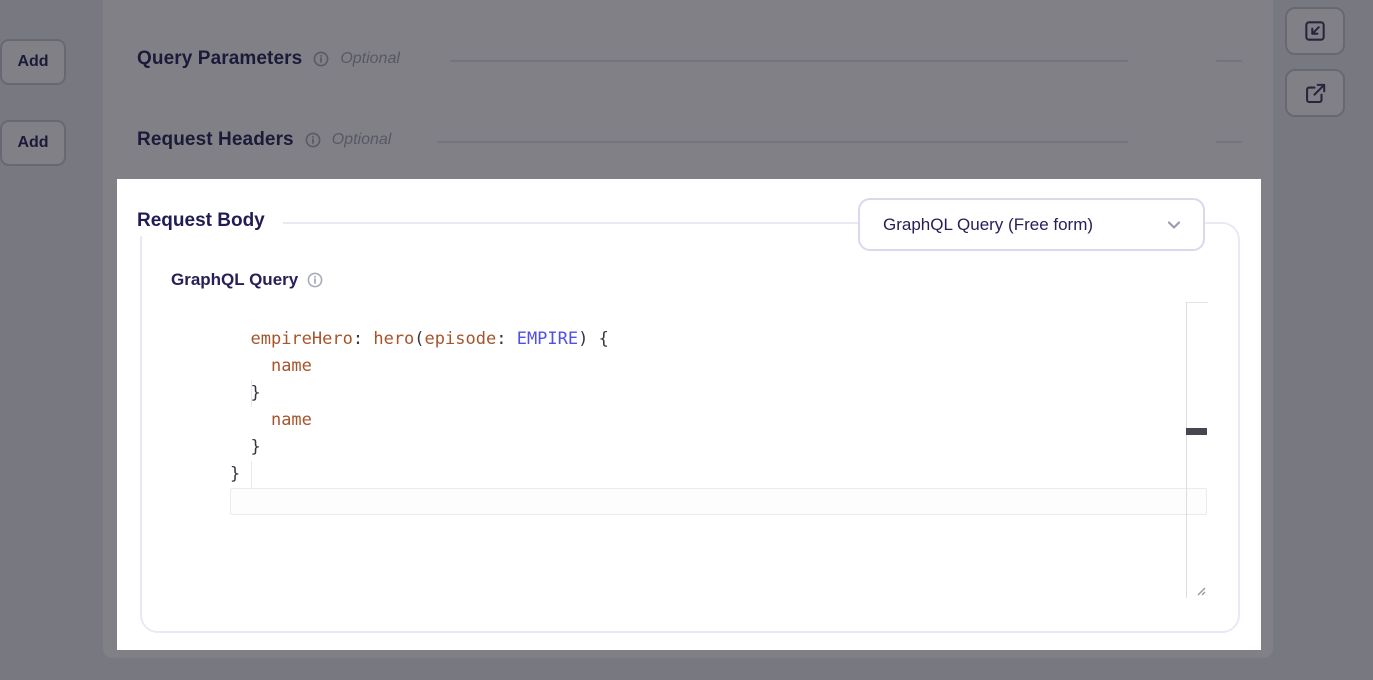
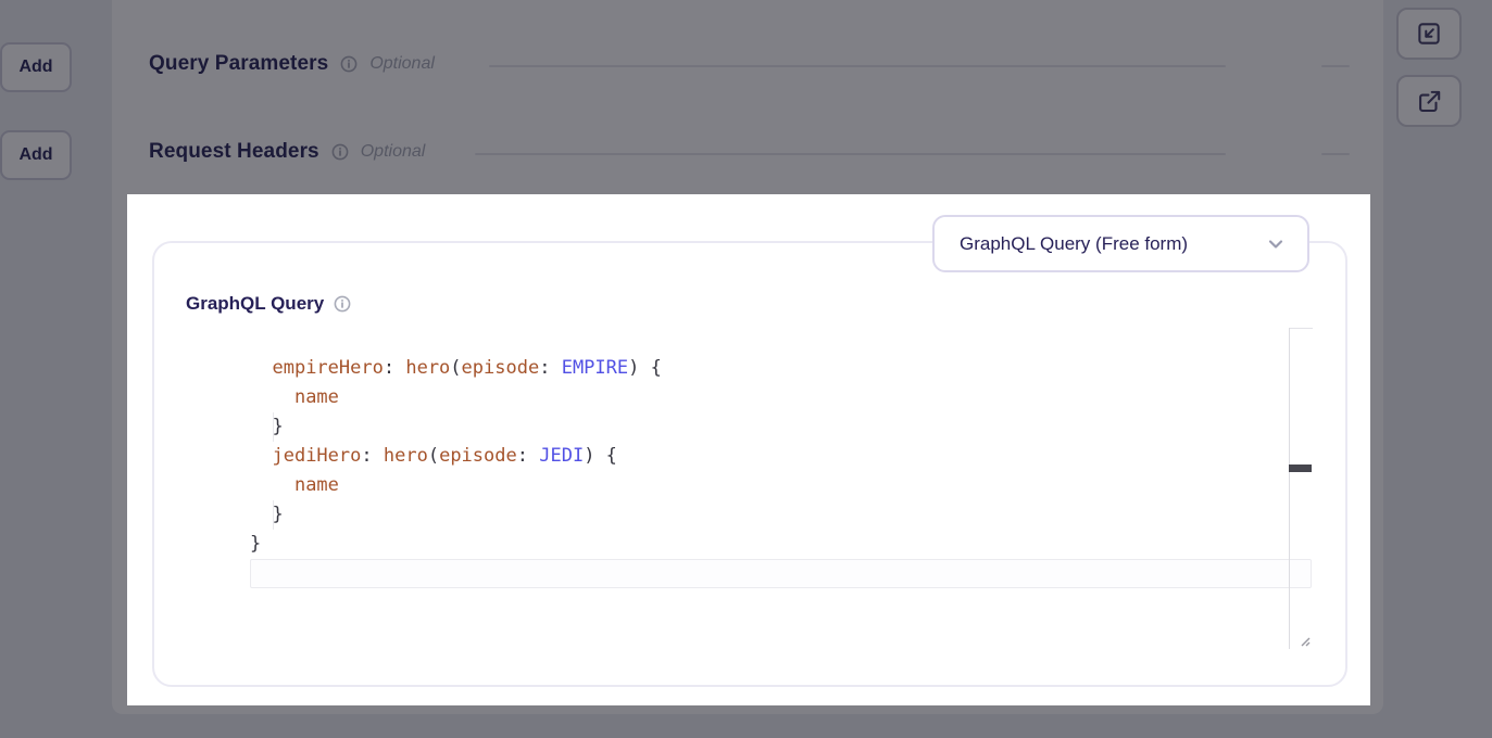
  Query Parameters
  Optional
  Add
  Request Headers
  Optional
  Add
- Request Body
  GraphQL Query (Free form)
  GraphQL Query
  empireHero: hero(episode: EMPIRE) {
  name
  }
+ jediHero: hero(episode: JEDI) {
  name
  }
  }
